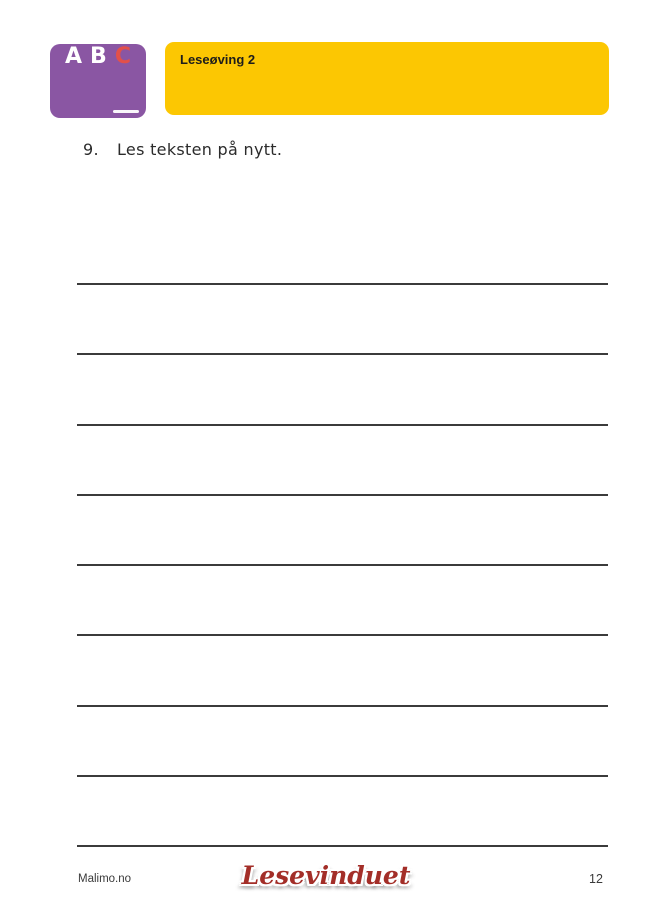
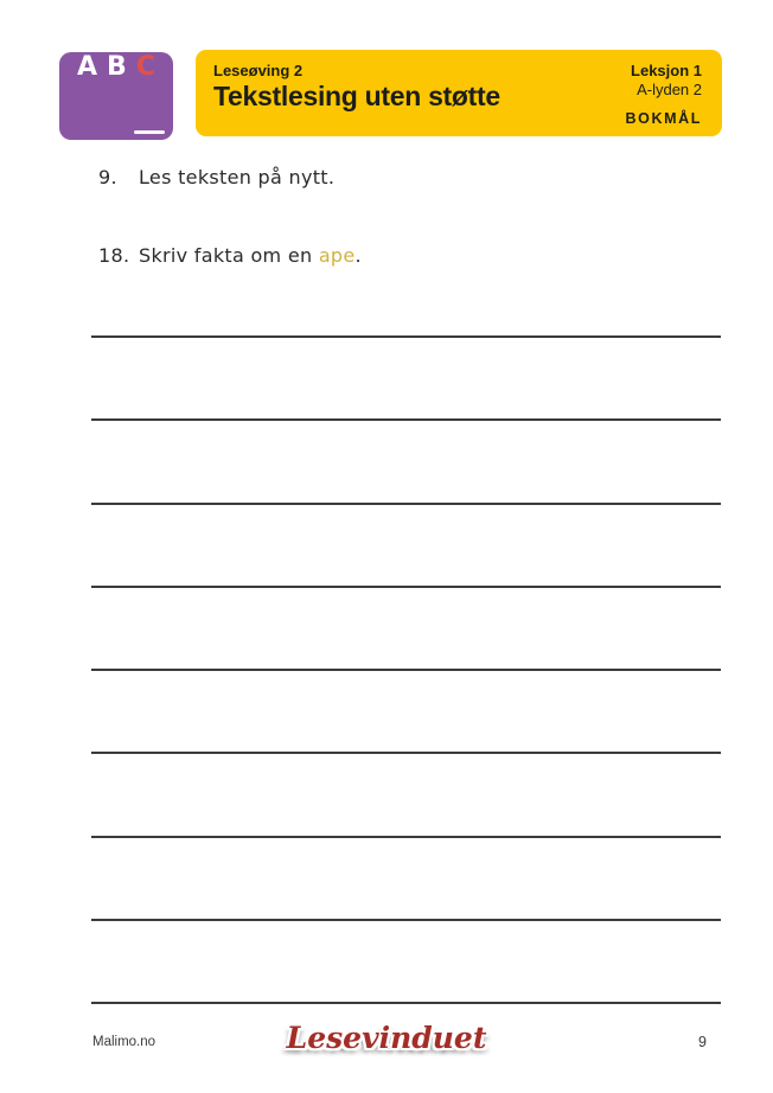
  A
  B
  C
  Leseøving 2
+ Tekstlesing uten støtte
+ Leksjon 1
+ A-lyden 2
+ BOKMÅL
  9.
  Les teksten på nytt.
+ 18.
+ Skriv fakta om en ape.
  Malimo.no
  Lesevinduet
- 12
+ 9
